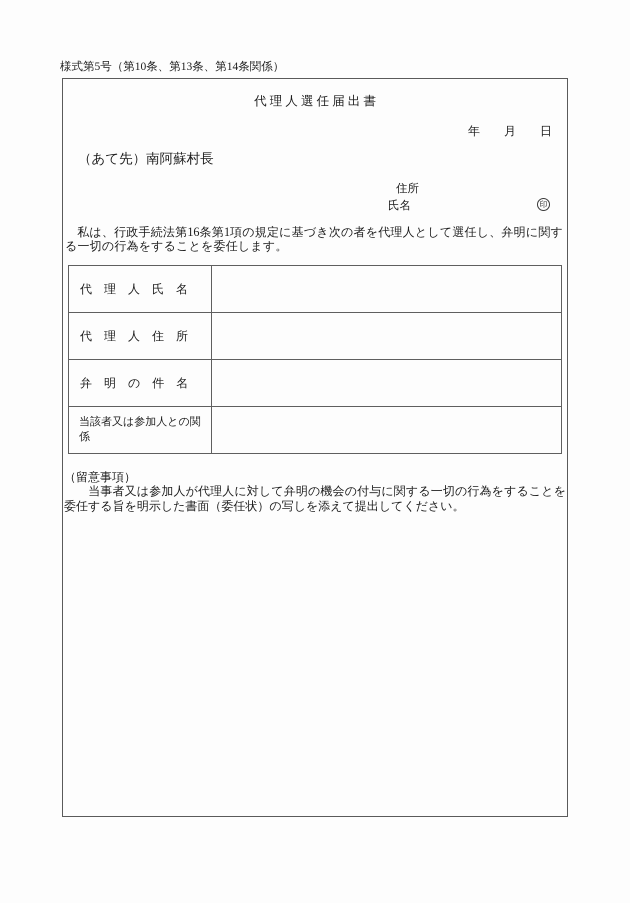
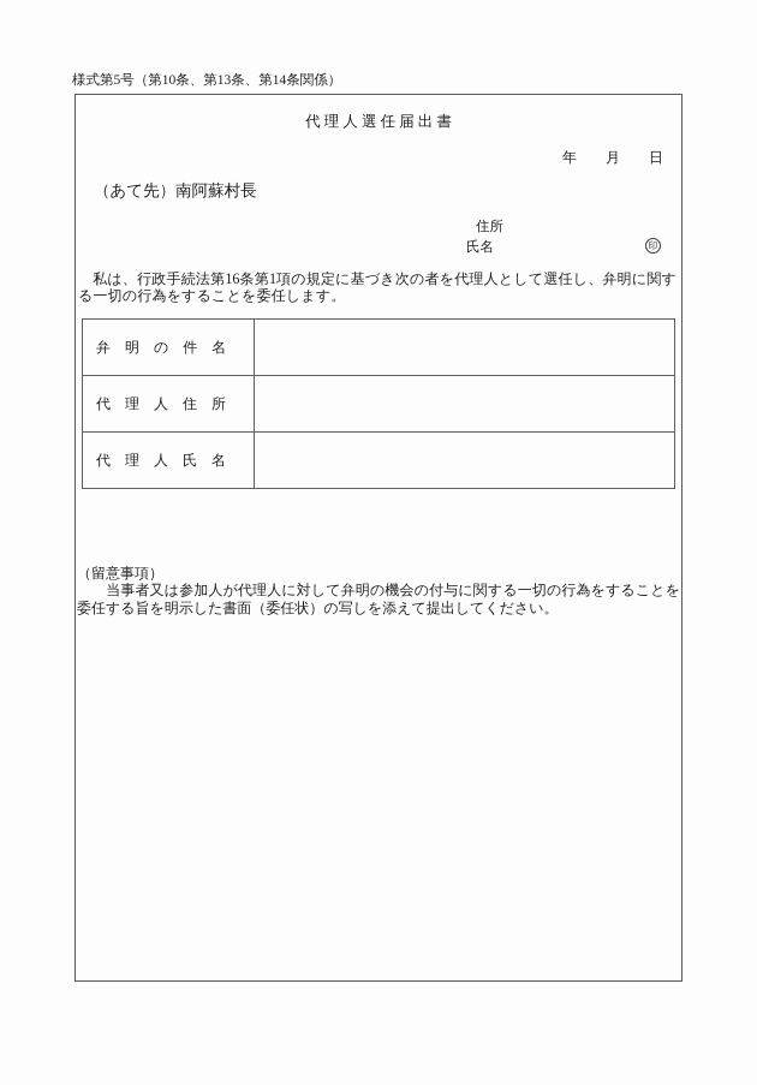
  様式第5号（第10条、第13条、第14条関係）
  代 理 人 選 任 届 出 書
  年 月 日
  （あて先）南阿蘇村長
  住所
  氏名
  印
  私は、行政手続法第16条第1項の規定に基づき次の者を代理人として選任し、弁明に関する一切の行為をすることを委任します。
- 代 理 人 氏 名
+ 弁 明 の 件 名
  代 理 人 住 所
- 弁 明 の 件 名
+ 代 理 人 氏 名
- 当該者又は参加人との関係
  （留意事項）
  当事者又は参加人が代理人に対して弁明の機会の付与に関する一切の行為をすることを委任する旨を明示した書面（委任状）の写しを添えて提出してください。
